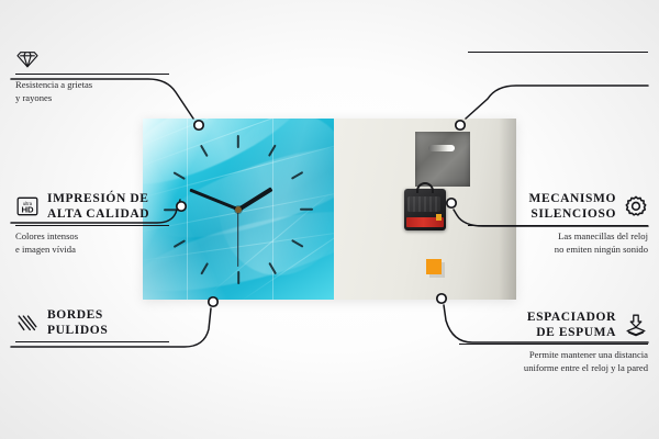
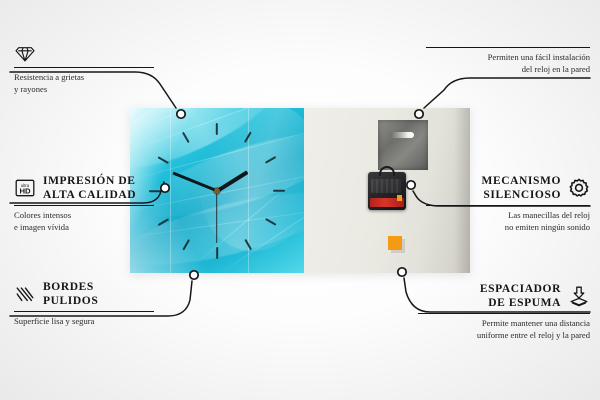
  Resistencia a grietas
  y rayones
  HD
  IMPRESIÓN DE
  ALTA CALIDAD
  Colores intensos
  e imagen vívida
  BORDES
  PULIDOS
+ Superficie lisa y segura
+ Permiten una fácil instalación
+ del reloj en la pared
  MECANISMO
  SILENCIOSO
  Las manecillas del reloj
  no emiten ningún sonido
  ESPACIADOR
  DE ESPUMA
  Permite mantener una distancia
  uniforme entre el reloj y la pared
